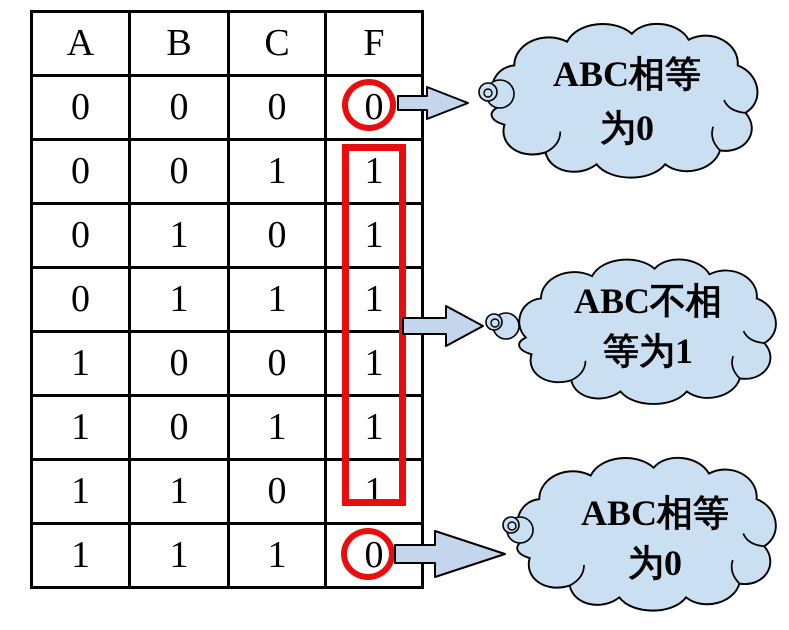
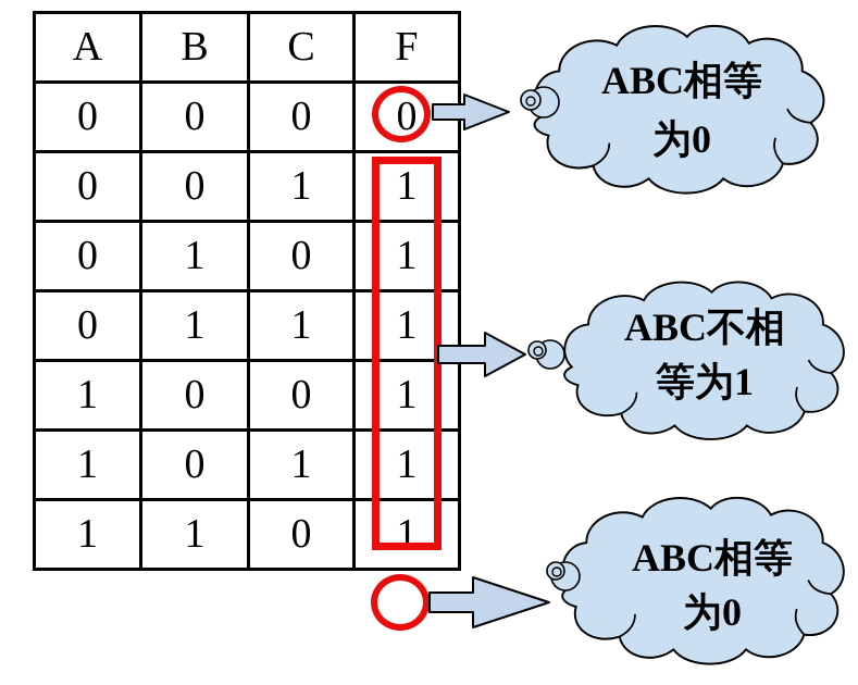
  A	B	C	F
  0	0	0	0
  0	0	1	1
  0	1	0	1
  0	1	1	1
  1	0	0	1
  1	0	1	1
  1	1	0	1
- 1	1	1	0
  ABC相等
  为0
  ABC不相
  等为1
  ABC相等
  为0
